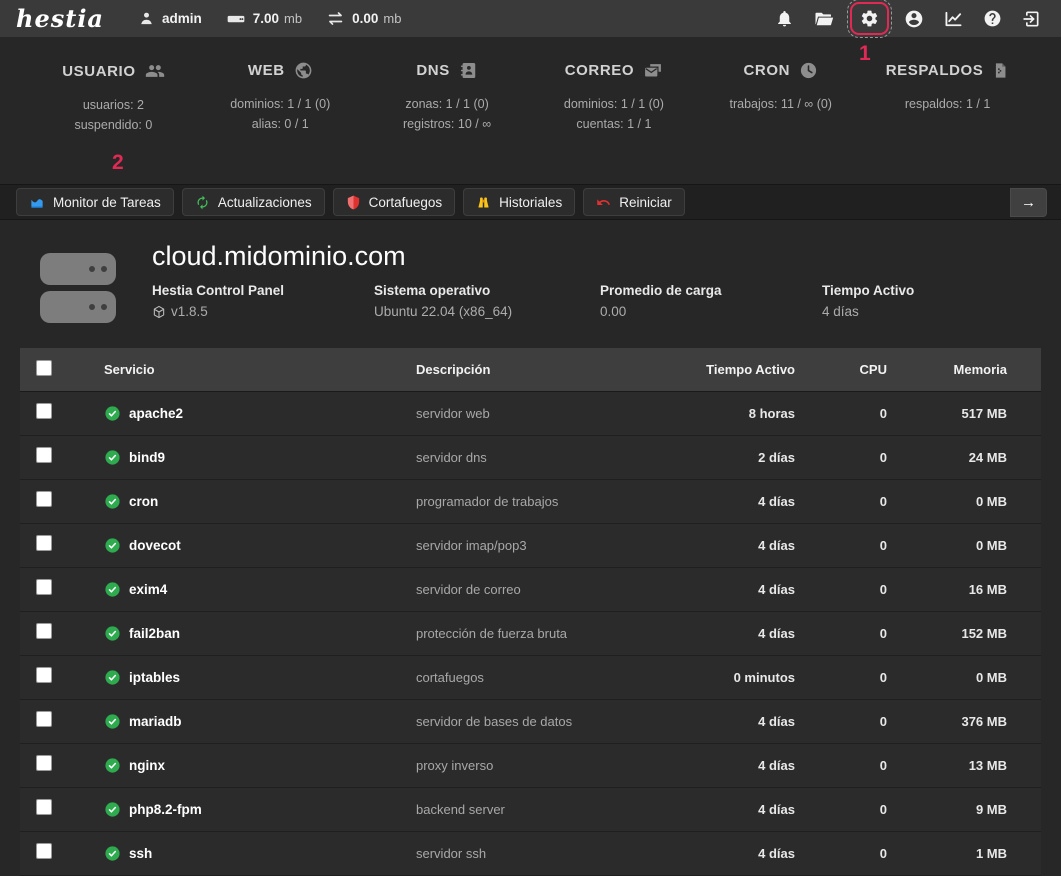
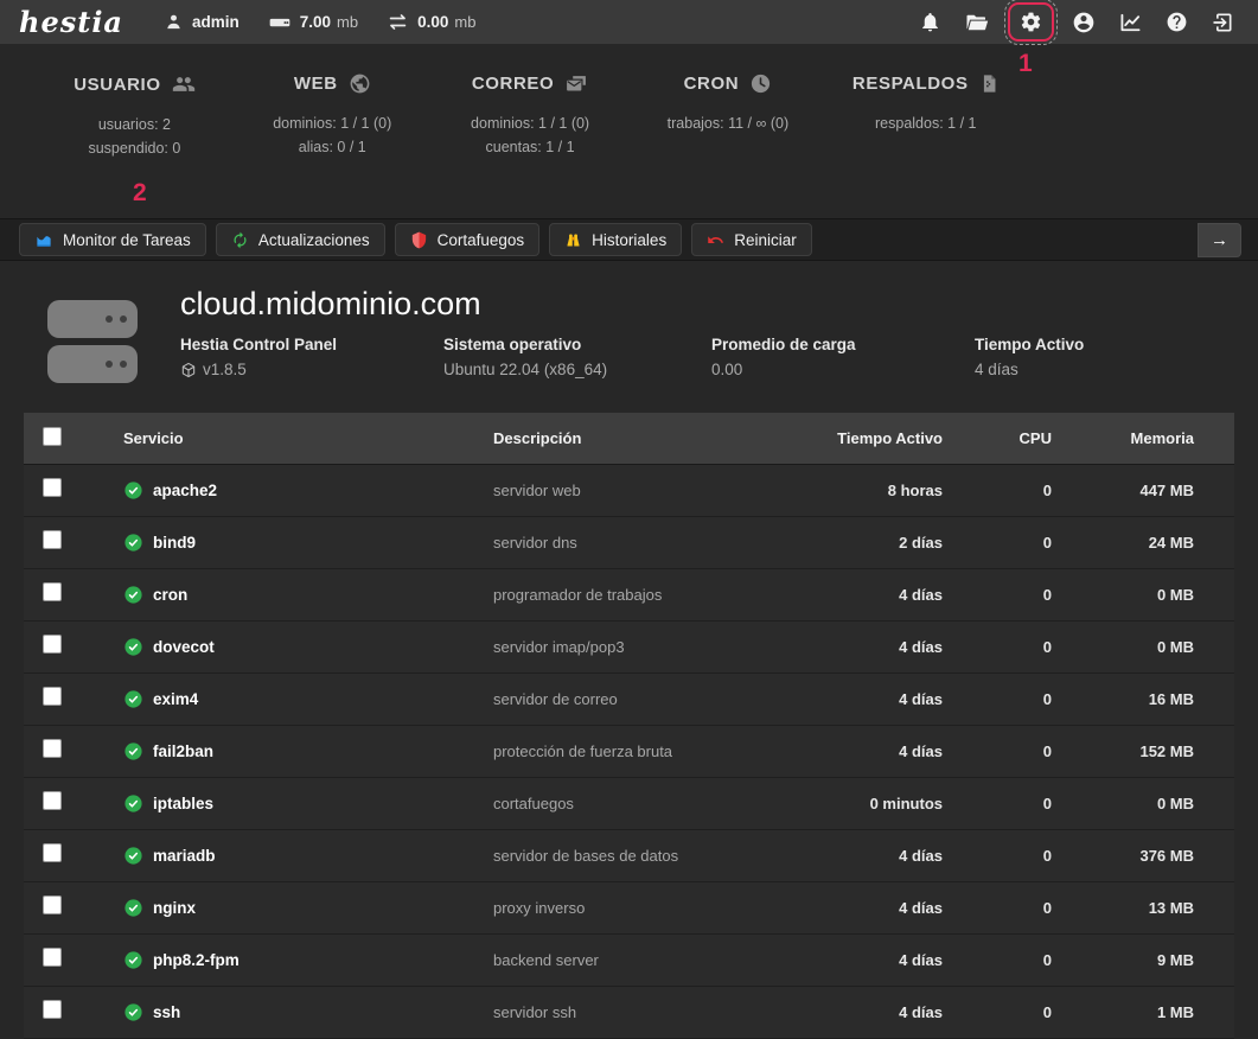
  hestia
  admin
  7.00
  mb
  0.00
  mb
  1
  2
  USUARIO
  usuarios: 2
  suspendido: 0
  WEB
  dominios: 1 / 1 (0)
  alias: 0 / 1
- DNS
- zonas: 1 / 1 (0)
- registros: 10 / ∞
  CORREO
  dominios: 1 / 1 (0)
  cuentas: 1 / 1
  CRON
  trabajos: 11 / ∞ (0)
  RESPALDOS
  respaldos: 1 / 1
  Monitor de Tareas
  Actualizaciones
  Cortafuegos
  Historiales
  Reiniciar
  →
  cloud.midominio.com
  Hestia Control Panel
  v1.8.5
  Sistema operativo
  Ubuntu 22.04 (x86_64)
  Promedio de carga
  0.00
  Tiempo Activo
  4 días
  Servicio
  Descripción
  Tiempo Activo
  CPU
  Memoria
  apache2
  servidor web
  8 horas
  0
- 517 MB
+ 447 MB
  bind9
  servidor dns
  2 días
  0
  24 MB
  cron
  programador de trabajos
  4 días
  0
  0 MB
  dovecot
  servidor imap/pop3
  4 días
  0
  0 MB
  exim4
  servidor de correo
  4 días
  0
  16 MB
  fail2ban
  protección de fuerza bruta
  4 días
  0
  152 MB
  iptables
  cortafuegos
  0 minutos
  0
  0 MB
  mariadb
  servidor de bases de datos
  4 días
  0
  376 MB
  nginx
  proxy inverso
  4 días
  0
  13 MB
  php8.2-fpm
  backend server
  4 días
  0
  9 MB
  ssh
  servidor ssh
  4 días
  0
  1 MB
